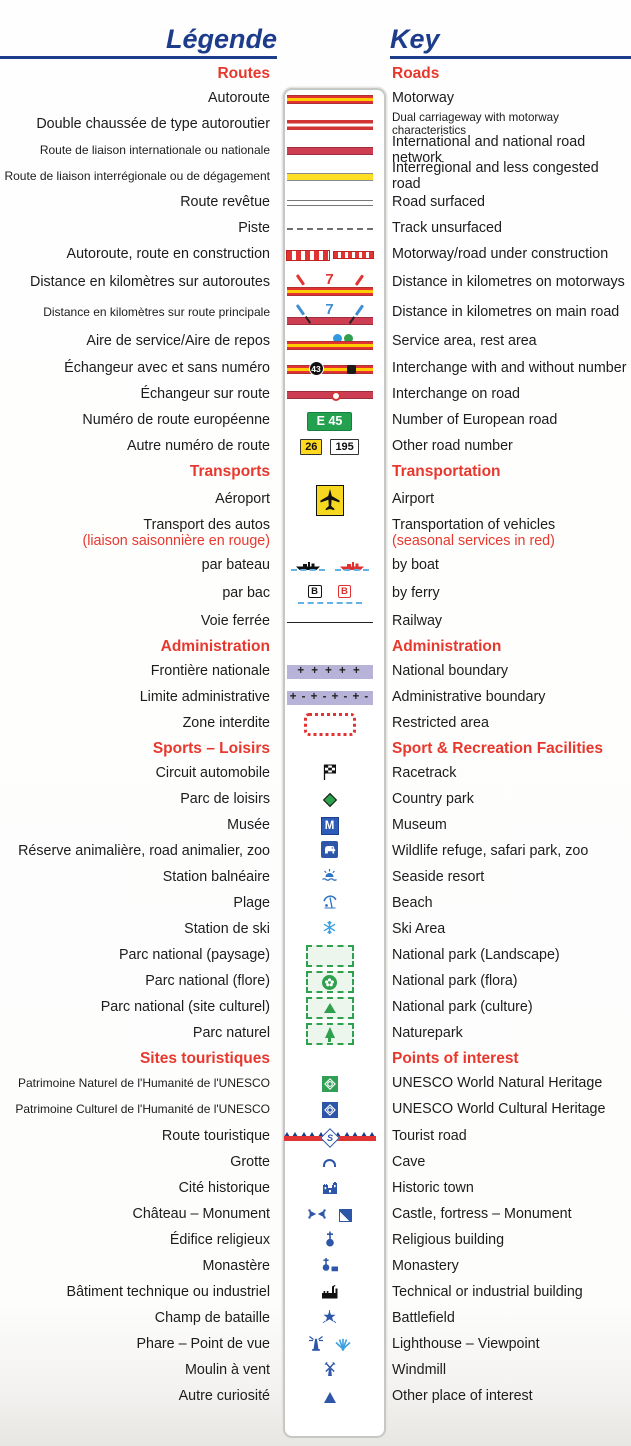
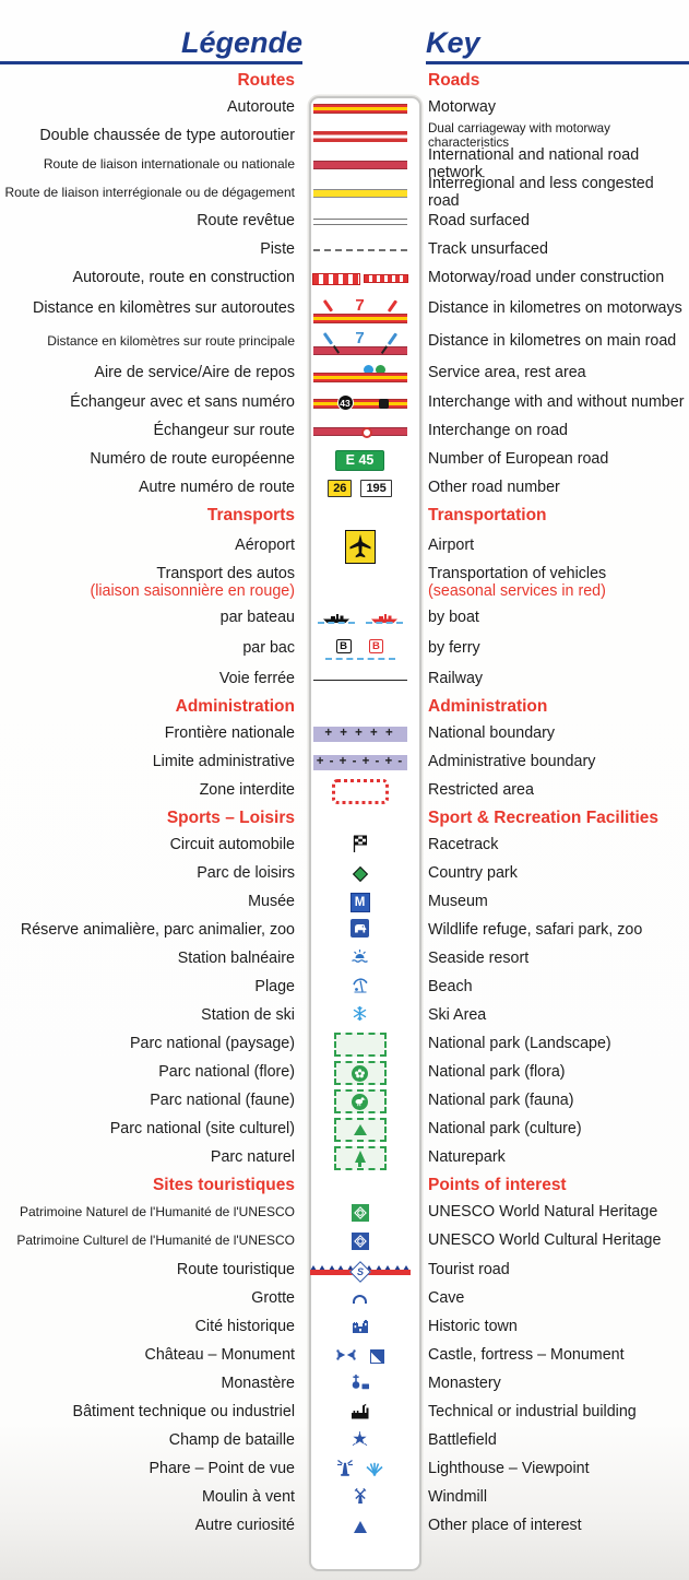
  Légende
  Key
  Routes
  Roads
  Autoroute
  Motorway
  Double chaussée de type autoroutier
  Dual carriageway with motorway characteristics
  Route de liaison internationale ou nationale
  International and national road network
  Route de liaison interrégionale ou de dégagement
  Interregional and less congested road
  Route revêtue
  Road surfaced
  Piste
  Track unsurfaced
  Autoroute, route en construction
  Motorway/road under construction
  Distance en kilomètres sur autoroutes
  7
  Distance in kilometres on motorways
  Distance en kilomètres sur route principale
  7
  Distance in kilometres on main road
  Aire de service/Aire de repos
  Service area, rest area
  Échangeur avec et sans numéro
  43
  Interchange with and without number
  Échangeur sur route
  Interchange on road
  Numéro de route européenne
  E 45
  Number of European road
  Autre numéro de route
  26
  195
  Other road number
  Transports
  Transportation
  Aéroport
  Airport
  Transport des autos
  (liaison saisonnière en rouge)
  Transportation of vehicles
  (seasonal services in red)
  par bateau
  by boat
  par bac
  B
  B
  by ferry
  Voie ferrée
  Railway
  Administration
  Administration
  Frontière nationale
  + + + + +
  National boundary
  Limite administrative
  + - + - + - + -
  Administrative boundary
  Zone interdite
  Restricted area
  Sports – Loisirs
  Sport & Recreation Facilities
  Circuit automobile
  Racetrack
  Parc de loisirs
  Country park
  Musée
  M
  Museum
- Réserve animalière, road animalier, zoo
+ Réserve animalière, parc animalier, zoo
  Wildlife refuge, safari park, zoo
  Station balnéaire
  Seaside resort
  Plage
  Beach
  Station de ski
  Ski Area
  Parc national (paysage)
  National park (Landscape)
  Parc national (flore)
  National park (flora)
+ Parc national (faune)
+ National park (fauna)
  Parc national (site culturel)
  National park (culture)
  Parc naturel
  Naturepark
  Sites touristiques
  Points of interest
  Patrimoine Naturel de l'Humanité de l'UNESCO
  UNESCO World Natural Heritage
  Patrimoine Culturel de l'Humanité de l'UNESCO
  UNESCO World Cultural Heritage
  Route touristique
  Tourist road
  Grotte
  Cave
  Cité historique
  Historic town
  Château – Monument
  Castle, fortress – Monument
- Édifice religieux
- Religious building
  Monastère
  Monastery
  Bâtiment technique ou industriel
  Technical or industrial building
  Champ de bataille
  Battlefield
  Phare – Point de vue
  Lighthouse – Viewpoint
  Moulin à vent
  Windmill
  Autre curiosité
  Other place of interest
